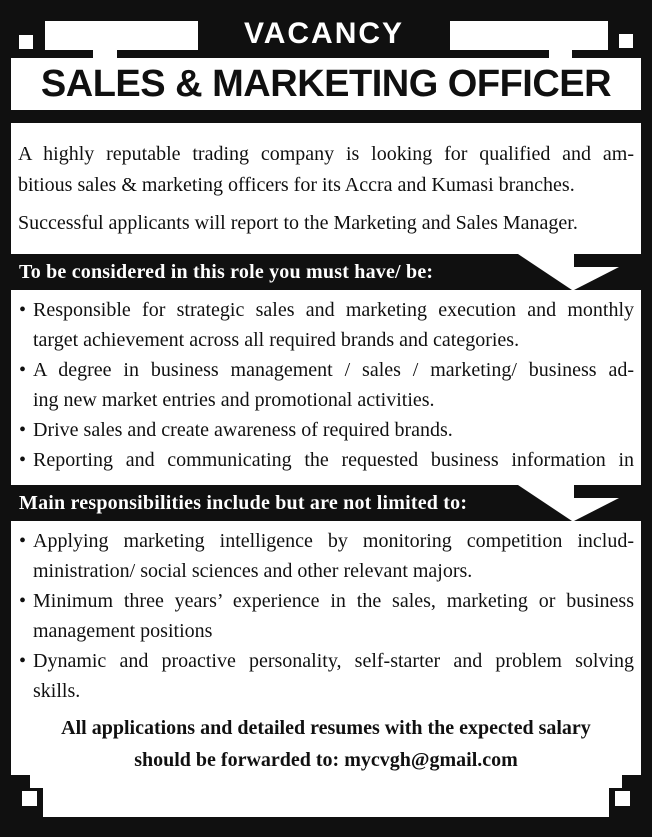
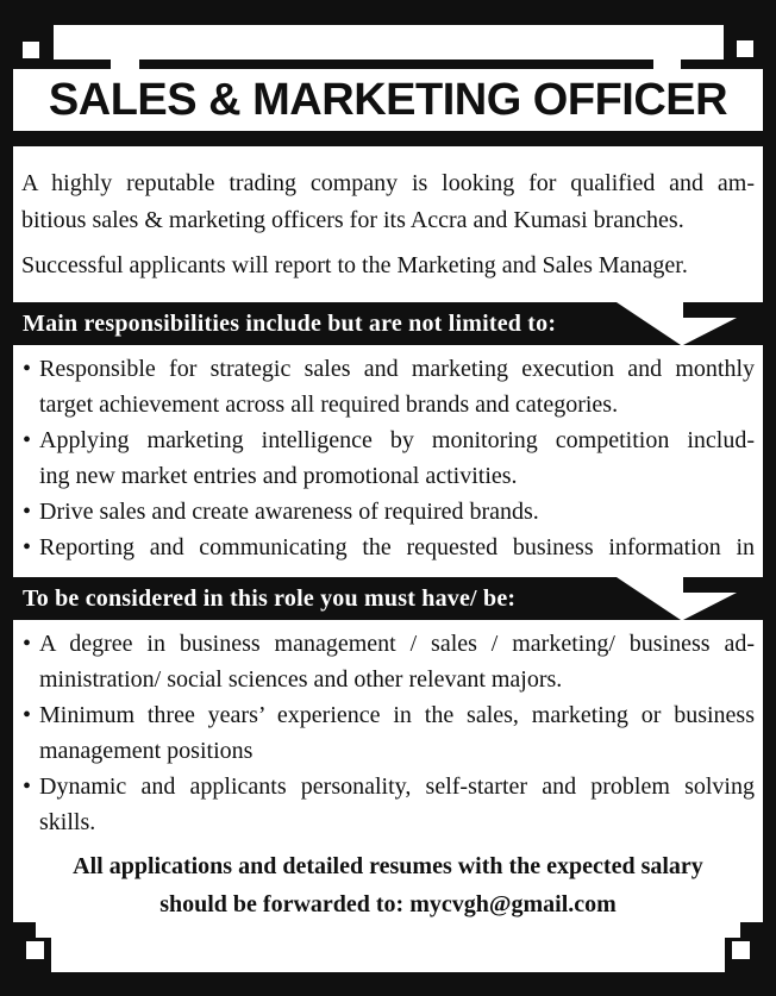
- VACANCY
  SALES & MARKETING OFFICER
  A highly reputable trading company is looking for qualified and am-
  bitious sales & marketing officers for its Accra and Kumasi branches.
  Successful applicants will report to the Marketing and Sales Manager.
- To be considered in this role you must have/ be:
+ Main responsibilities include but are not limited to:
  •
  Responsible for strategic sales and marketing execution and monthly
  target achievement across all required brands and categories.
  •
- A degree in business management / sales / marketing/ business ad-
+ Applying marketing intelligence by monitoring competition includ-
  ing new market entries and promotional activities.
  •
  Drive sales and create awareness of required brands.
  •
  Reporting and communicating the requested business information in
- Main responsibilities include but are not limited to:
+ To be considered in this role you must have/ be:
  •
- Applying marketing intelligence by monitoring competition includ-
+ A degree in business management / sales / marketing/ business ad-
  ministration/ social sciences and other relevant majors.
  •
  Minimum three years’ experience in the sales, marketing or business
  management positions
  •
- Dynamic and proactive personality, self-starter and problem solving
+ Dynamic and applicants personality, self-starter and problem solving
  skills.
  All applications and detailed resumes with the expected salary
  should be forwarded to: mycvgh@gmail.com
